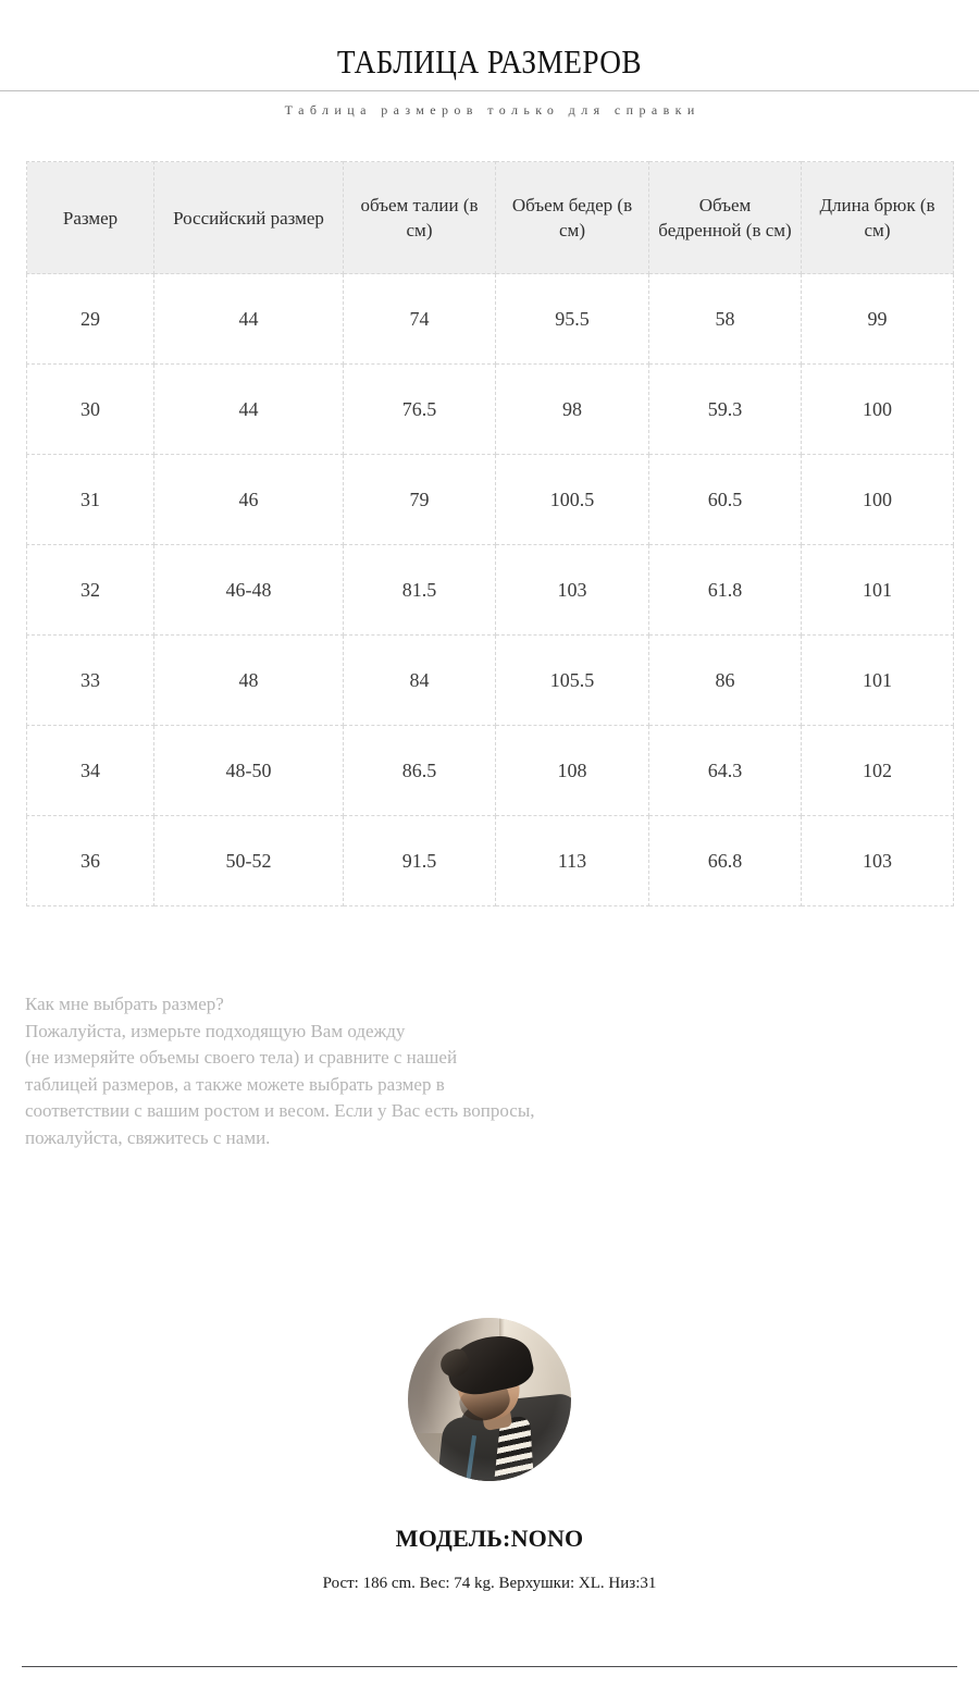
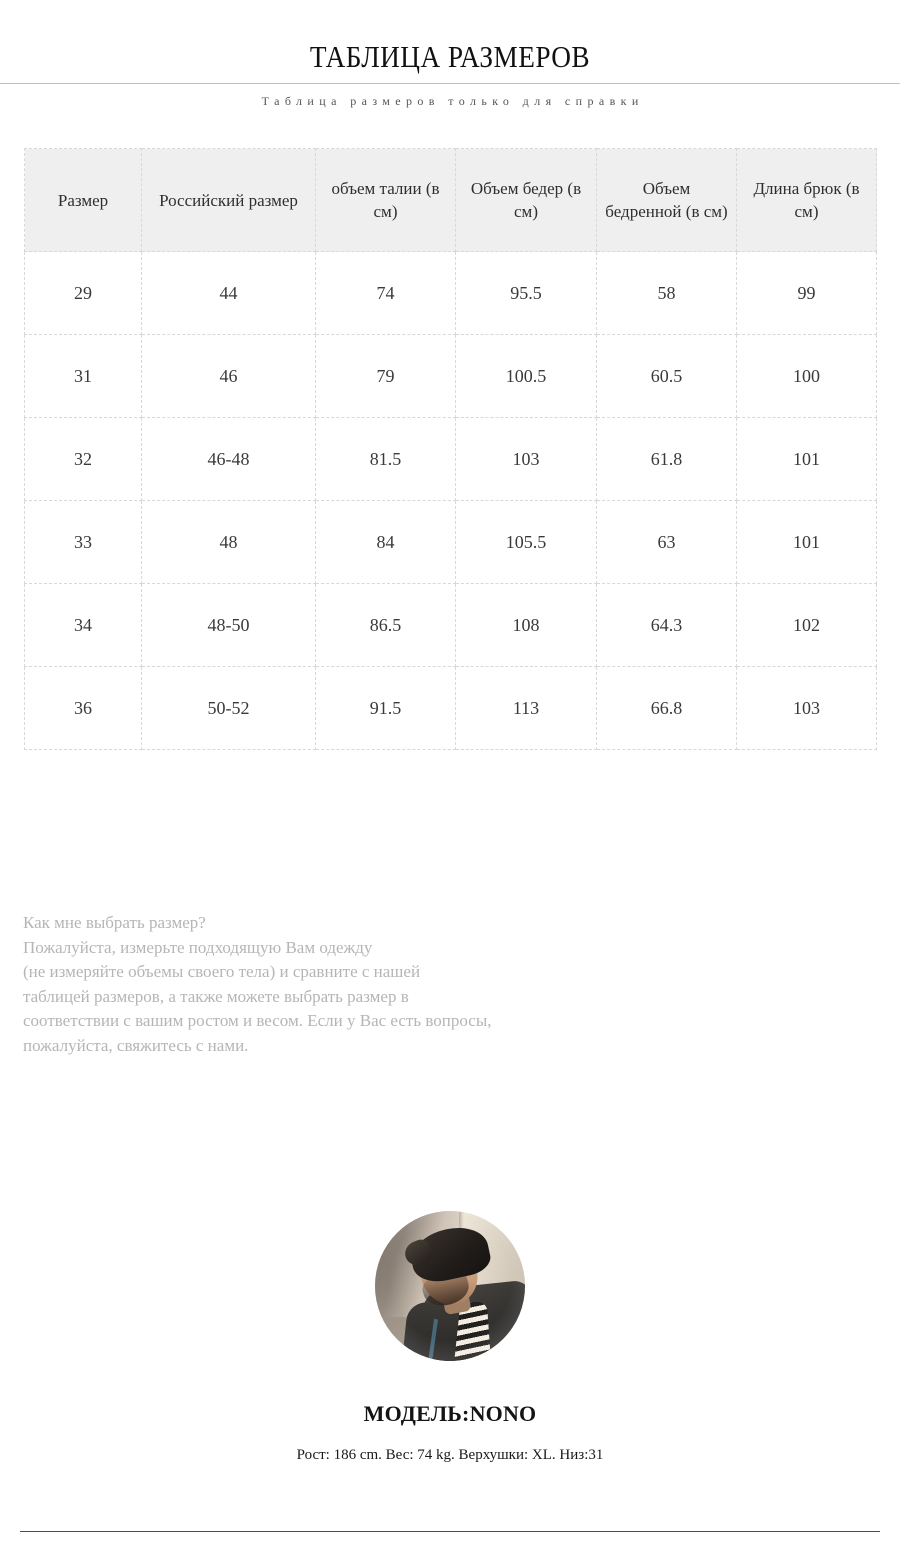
  ТАБЛИЦА РАЗМЕРОВ
  Таблица размеров только для справки
  Размер	Российский размер	объем талии (в см)	Объем бедер (в см)	Объем бедренной (в см)	Длина брюк (в см)
  29	44	74	95.5	58	99
- 30	44	76.5	98	59.3	100
  31	46	79	100.5	60.5	100
  32	46-48	81.5	103	61.8	101
- 33	48	84	105.5	86	101
+ 33	48	84	105.5	63	101
  34	48-50	86.5	108	64.3	102
  36	50-52	91.5	113	66.8	103
  Как мне выбрать размер?
  Пожалуйста, измерьте подходящую Вам одежду
  (не измеряйте объемы своего тела) и сравните с нашей
  таблицей размеров, а также можете выбрать размер в
  соответствии с вашим ростом и весом. Если у Вас есть вопросы,
  пожалуйста, свяжитесь с нами.
  МОДЕЛЬ:NONO
  Рост: 186 cm. Вес: 74 kg. Верхушки: XL. Низ:31
